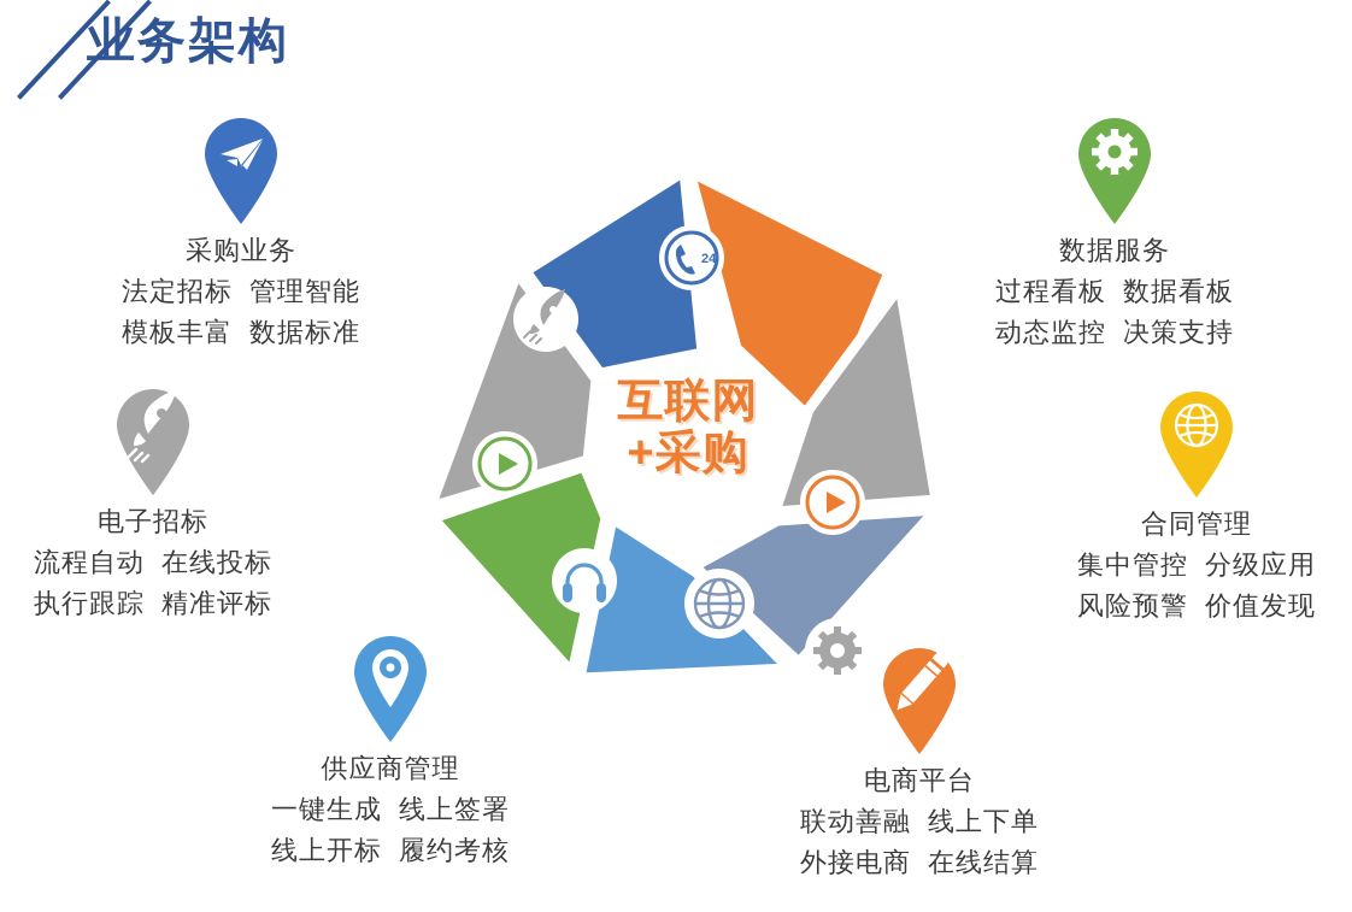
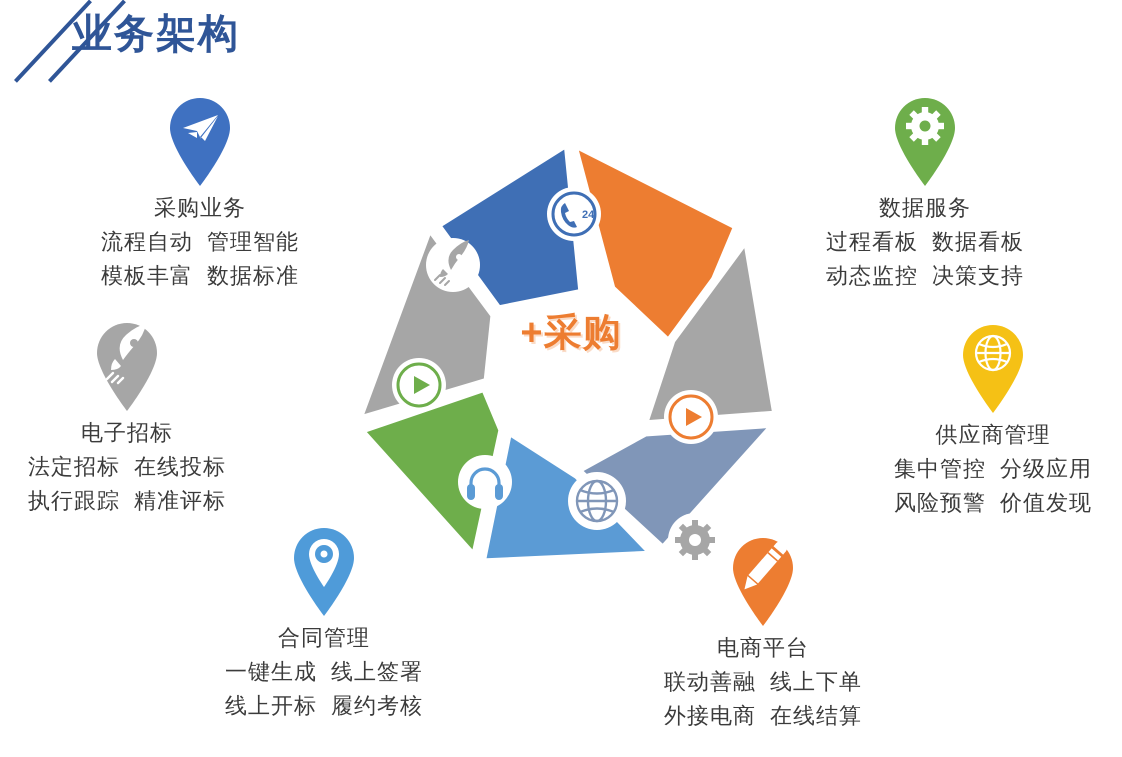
  业务架构
  24
- 互联网
  +采购
  采购业务
- 法定招标 管理智能
+ 流程自动 管理智能
  模板丰富 数据标准
  电子招标
- 流程自动 在线投标
+ 法定招标 在线投标
  执行跟踪 精准评标
- 供应商管理
+ 合同管理
  一键生成 线上签署
  线上开标 履约考核
  电商平台
  联动善融 线上下单
  外接电商 在线结算
  数据服务
  过程看板 数据看板
  动态监控 决策支持
- 合同管理
+ 供应商管理
  集中管控 分级应用
  风险预警 价值发现
